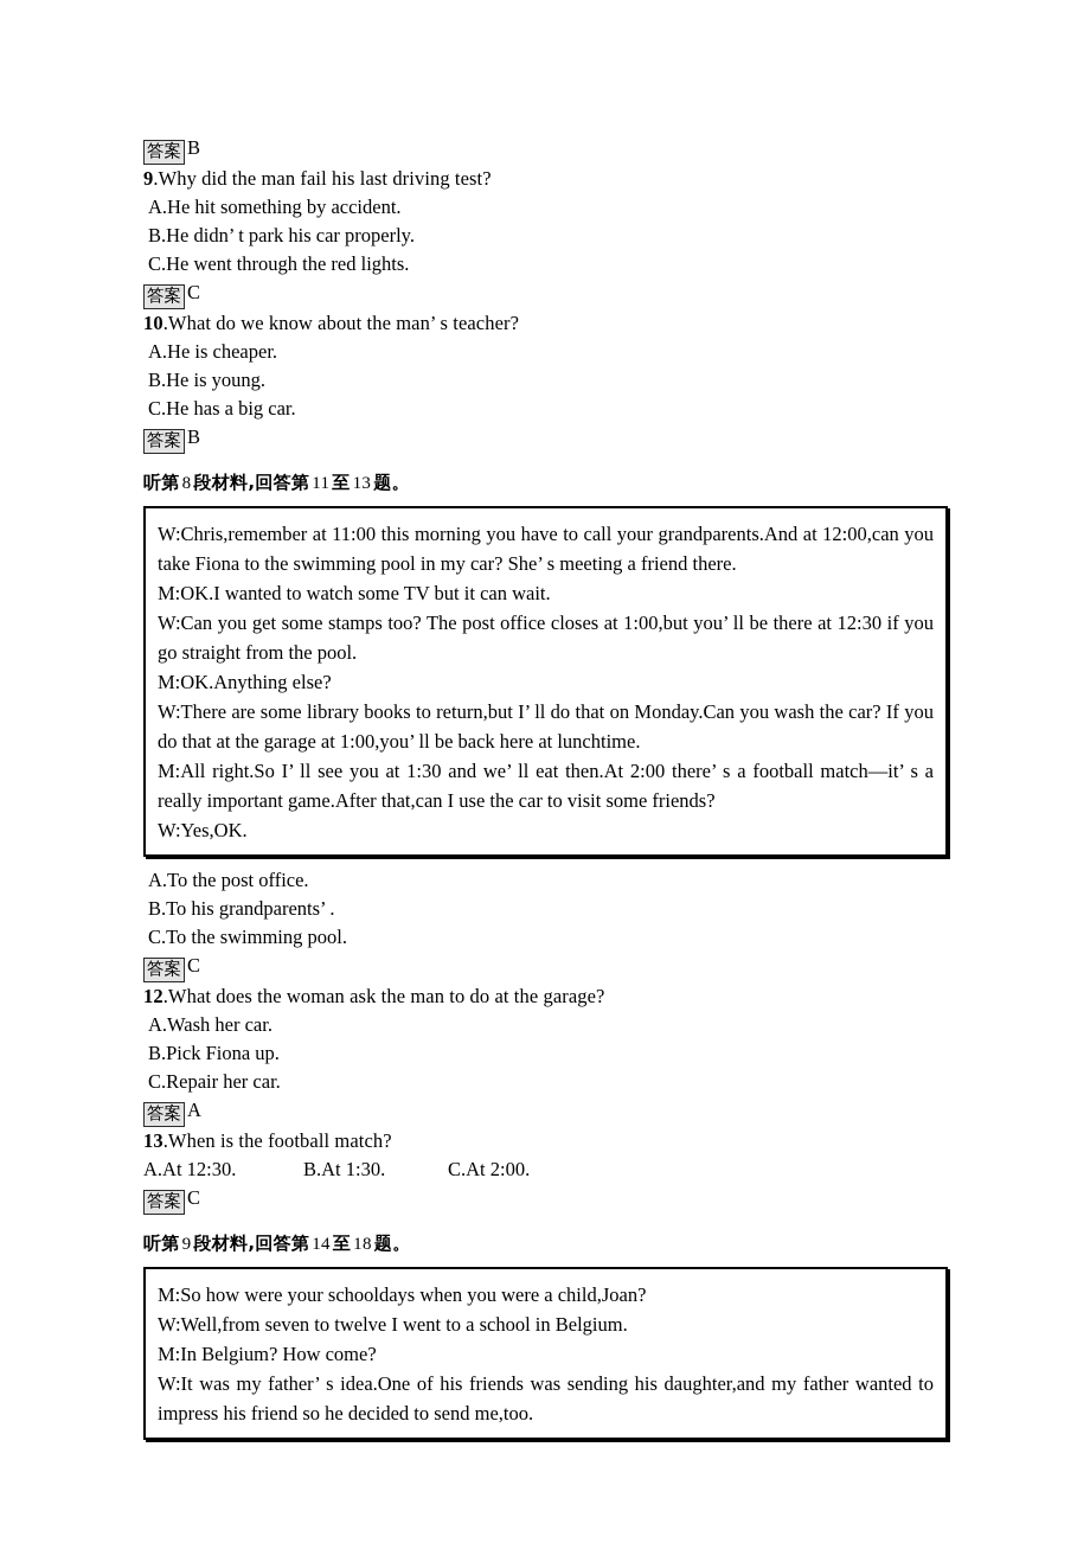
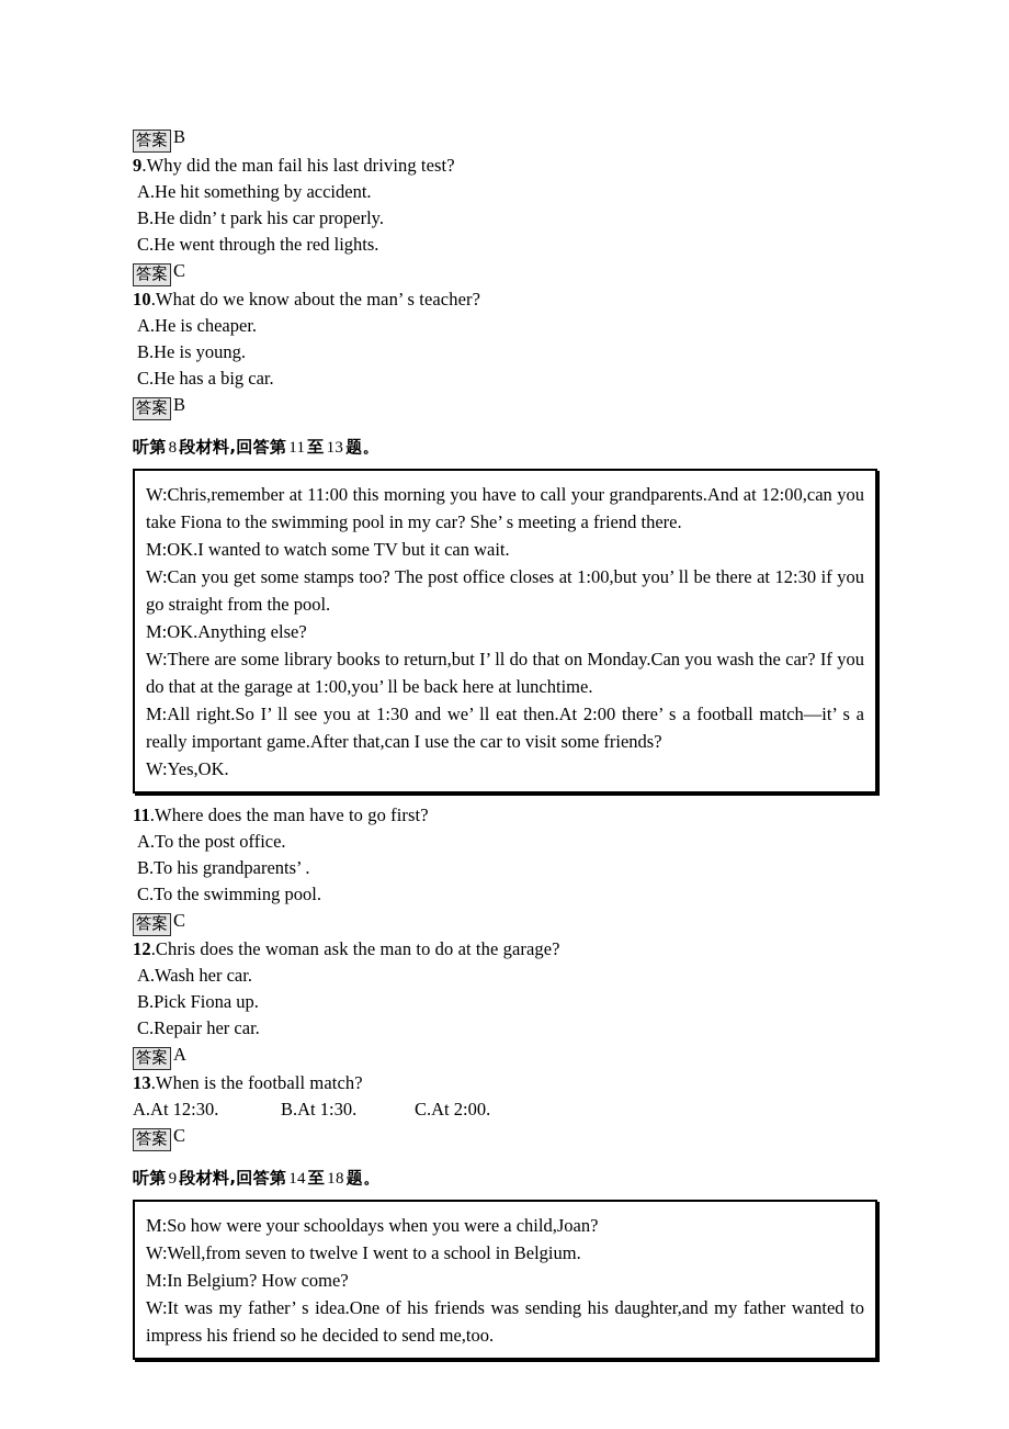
  答案 B
  9.Why did the man fail his last driving test?
  A.He hit something by accident.
  B.He didn’ t park his car properly.
  C.He went through the red lights.
  答案 C
  10.What do we know about the man’ s teacher?
  A.He is cheaper.
  B.He is young.
  C.He has a big car.
  答案 B
  听第 8 段材料,回答第 11 至 13 题。
  W:Chris,remember at 11:00 this morning you have to call your grandparents.And at 12:00,can you take Fiona to the swimming pool in my car? She’ s meeting a friend there.
  M:OK.I wanted to watch some TV but it can wait.
  W:Can you get some stamps too? The post office closes at 1:00,but you’ ll be there at 12:30 if you go straight from the pool.
  M:OK.Anything else?
  W:There are some library books to return,but I’ ll do that on Monday.Can you wash the car? If you do that at the garage at 1:00,you’ ll be back here at lunchtime.
  M:All right.So I’ ll see you at 1:30 and we’ ll eat then.At 2:00 there’ s a football match—it’ s a really important game.After that,can I use the car to visit some friends?
  W:Yes,OK.
+ 11.Where does the man have to go first?
  A.To the post office.
  B.To his grandparents’ .
  C.To the swimming pool.
  答案 C
- 12.What does the woman ask the man to do at the garage?
+ 12.Chris does the woman ask the man to do at the garage?
  A.Wash her car.
  B.Pick Fiona up.
  C.Repair her car.
  答案 A
  13.When is the football match?
  A.At 12:30.
  B.At 1:30.
  C.At 2:00.
  答案 C
  听第 9 段材料,回答第 14 至 18 题。
  M:So how were your schooldays when you were a child,Joan?
  W:Well,from seven to twelve I went to a school in Belgium.
  M:In Belgium? How come?
  W:It was my father’ s idea.One of his friends was sending his daughter,and my father wanted to impress his friend so he decided to send me,too.
